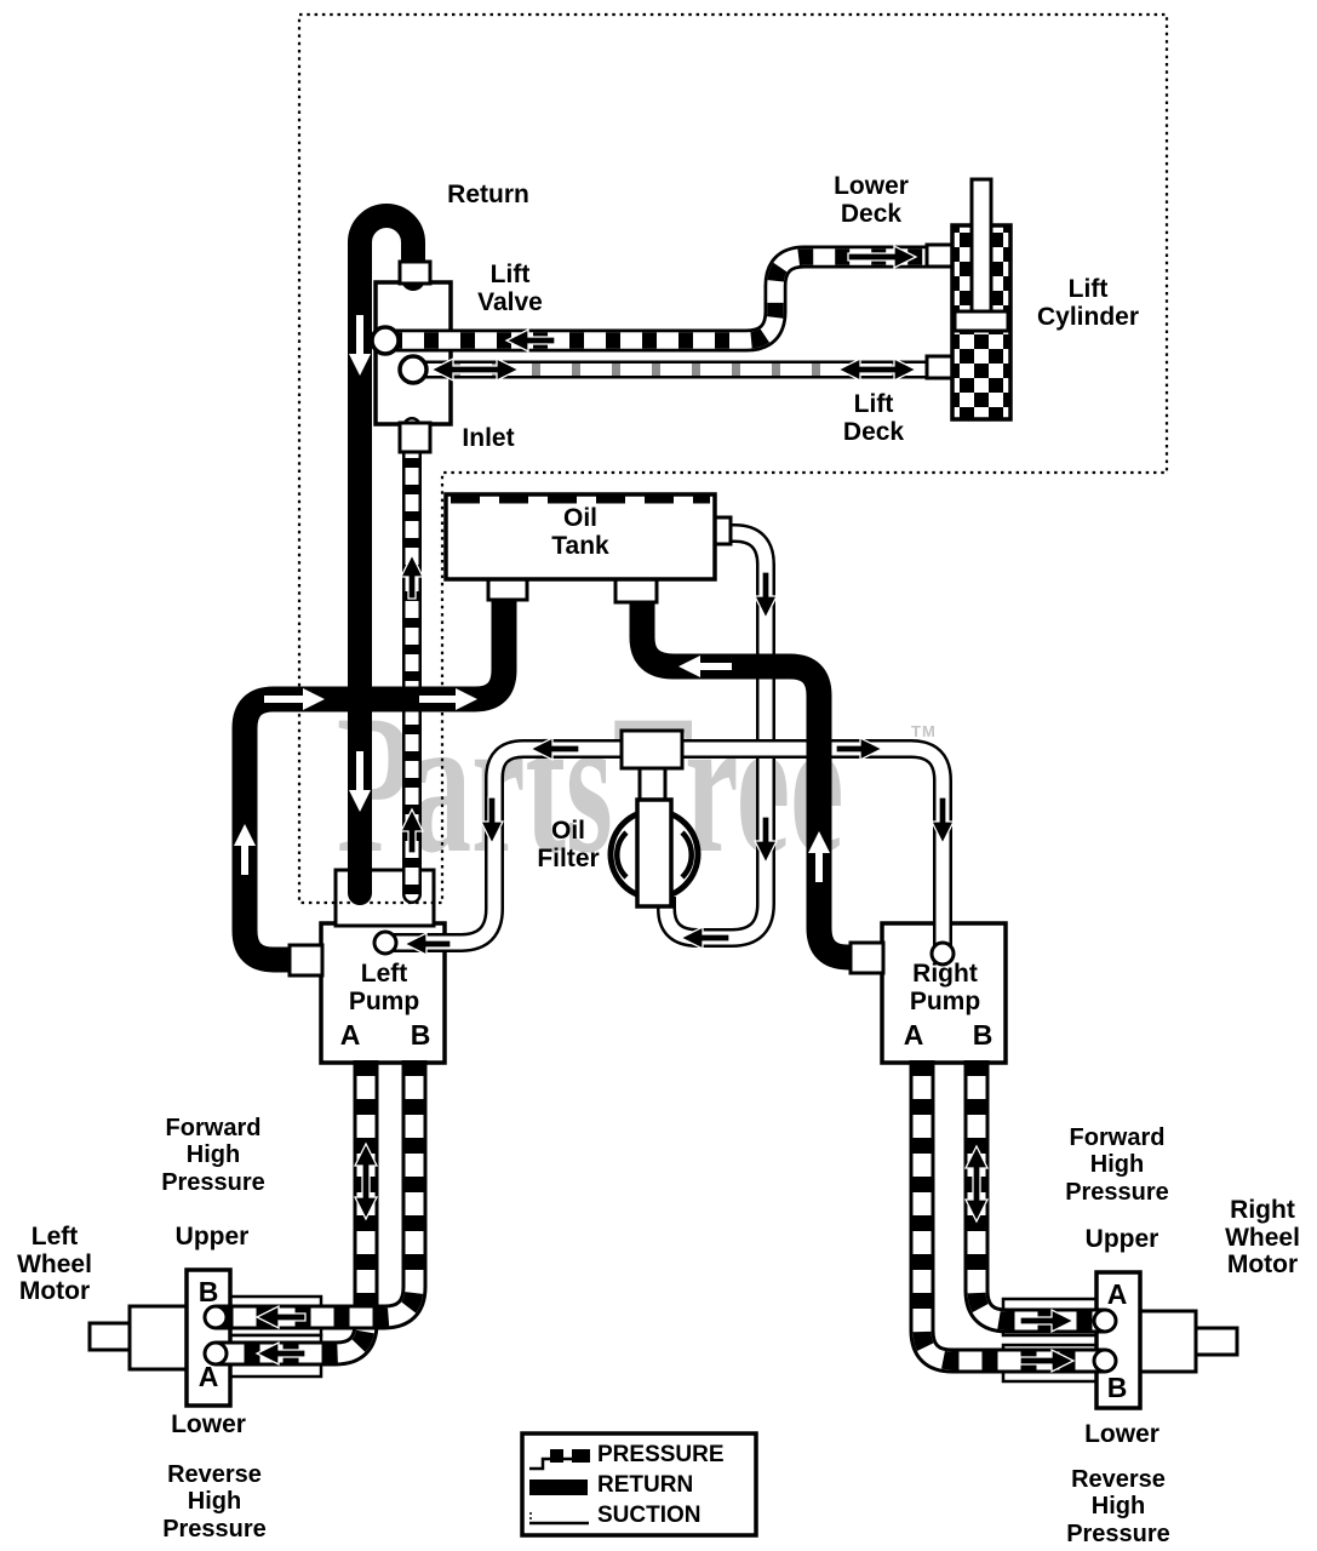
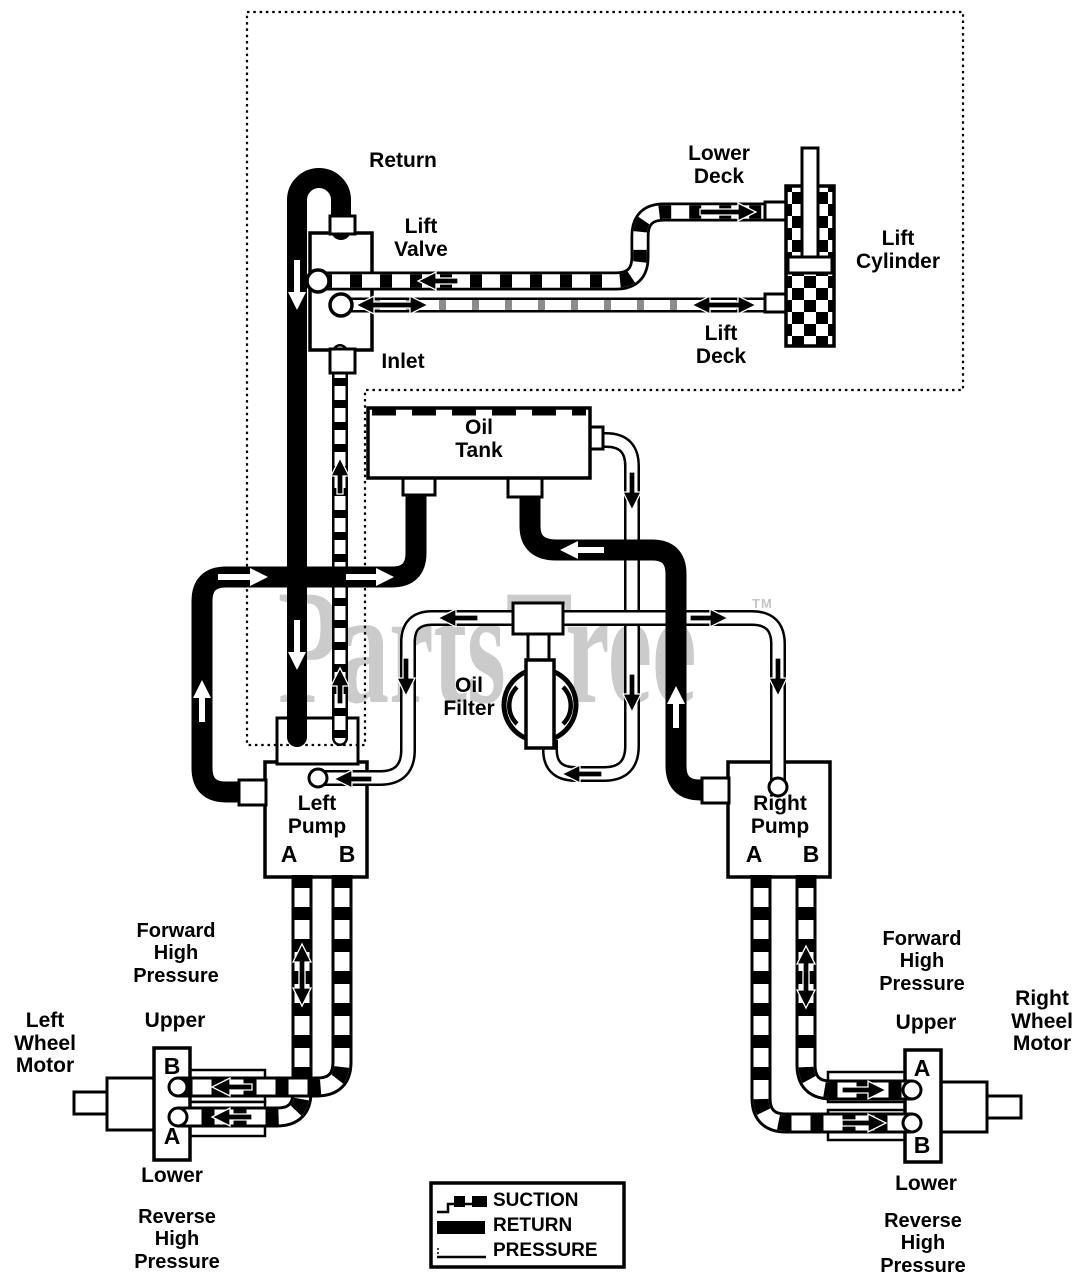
  TM
  Return
  Lift
  Valve
  Inlet
  Lower
  Deck
  Lift
  Deck
  Lift
  Cylinder
  Oil
  Tank
  Oil
  Filter
  Left
  Pump
  A
  B
  Right
  Pump
  A
  B
  Forward
  High
  Pressure
  Upper
  Left
  Wheel
  Motor
  B
  A
  Lower
  Reverse
  High
  Pressure
  Forward
  High
  Pressure
  Upper
  Right
  Wheel
  Motor
  A
  B
  Lower
  Reverse
  High
  Pressure
- PRESSURE
+ SUCTION
  RETURN
- SUCTION
+ PRESSURE
